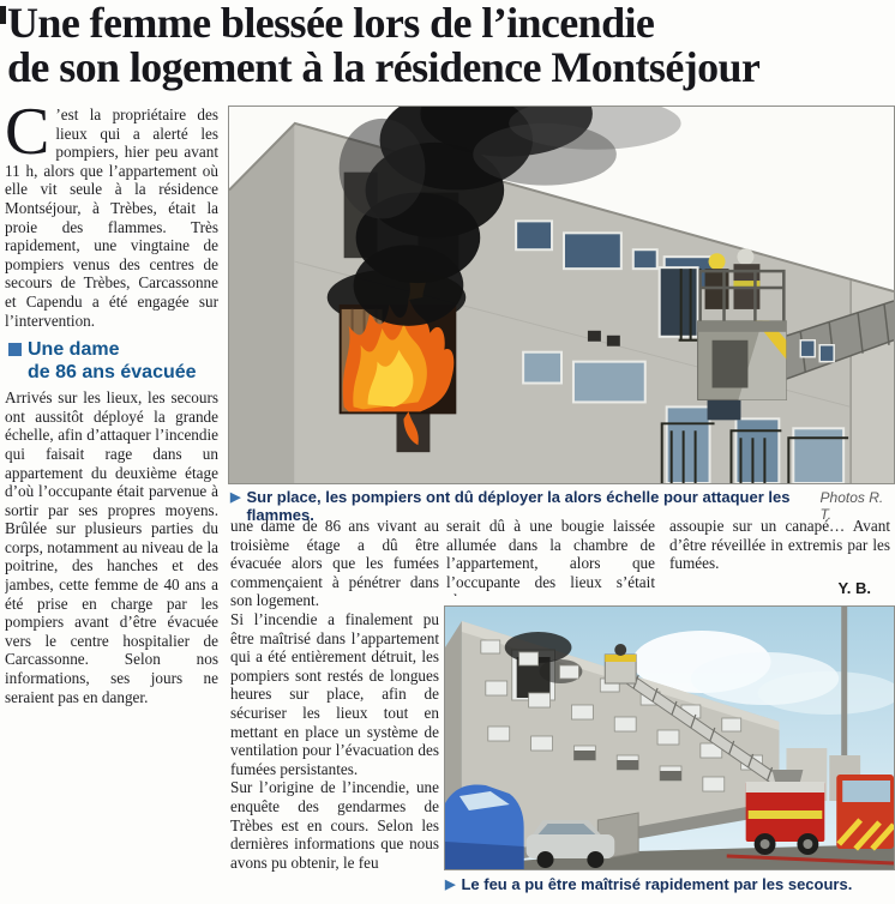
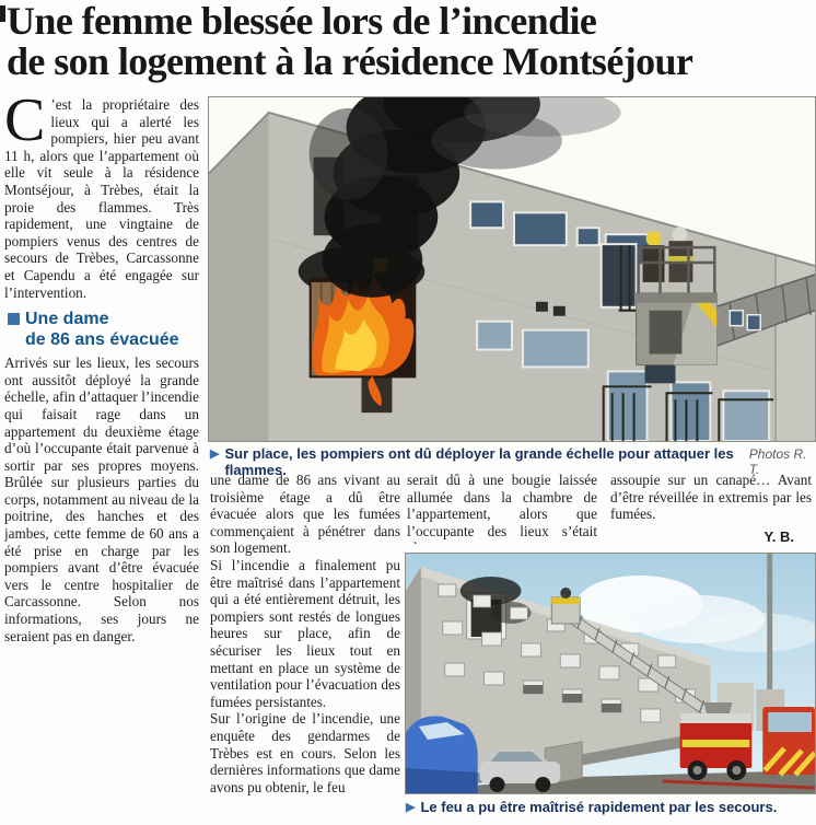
  Une femme blessée lors de l’incendie
  de son logement à la résidence Montséjour
  C
  ’est la propriétaire des lieux qui a alerté les pompiers, hier peu avant 11 h, alors que l’appartement où elle vit seule à la résidence Montséjour, à Trèbes, était la proie des flammes. Très rapidement, une vingtaine de pompiers venus des centres de secours de Trèbes, Carcassonne et Capendu a été engagée sur l’intervention.
  Une dame
  de 86 ans évacuée
- Arrivés sur les lieux, les secours ont aussitôt déployé la grande échelle, afin d’attaquer l’incendie qui faisait rage dans un appartement du deuxième étage d’où l’occupante était parvenue à sortir par ses propres moyens. Brûlée sur plusieurs parties du corps, notamment au niveau de la poitrine, des hanches et des jambes, cette femme de 40 ans a été prise en charge par les pompiers avant d’être évacuée vers le centre hospitalier de Carcassonne. Selon nos informations, ses jours ne seraient pas en danger.
+ Arrivés sur les lieux, les secours ont aussitôt déployé la grande échelle, afin d’attaquer l’incendie qui faisait rage dans un appartement du deuxième étage d’où l’occupante était parvenue à sortir par ses propres moyens. Brûlée sur plusieurs parties du corps, notamment au niveau de la poitrine, des hanches et des jambes, cette femme de 60 ans a été prise en charge par les pompiers avant d’être évacuée vers le centre hospitalier de Carcassonne. Selon nos informations, ses jours ne seraient pas en danger.
  ▶
- Sur place, les pompiers ont dû déployer la alors échelle pour attaquer les flammes.
+ Sur place, les pompiers ont dû déployer la grande échelle pour attaquer les flammes.
  Photos R. T.
  une dame de 86 ans vivant au troisième étage a dû être évacuée alors que les fumées commençaient à pénétrer dans son logement.
  Si l’incendie a finalement pu être maîtrisé dans l’appartement qui a été entièrement détruit, les pompiers sont restés de longues heures sur place, afin de sécuriser les lieux tout en mettant en place un système de ventilation pour l’évacuation des fumées persistantes.
- Sur l’origine de l’incendie, une enquête des gendarmes de Trèbes est en cours. Selon les dernières informations que nous avons pu obtenir, le feu
+ Sur l’origine de l’incendie, une enquête des gendarmes de Trèbes est en cours. Selon les dernières informations que dame avons pu obtenir, le feu
  serait dû à une bougie laissée allumée dans la chambre de l’appartement, alors que l’occupante des lieux s’était
  assoupie sur un canapé… Avant d’être réveillée in extremis par les fumées.
  Y. B.
  ▶
  Le feu a pu être maîtrisé rapidement par les secours.
